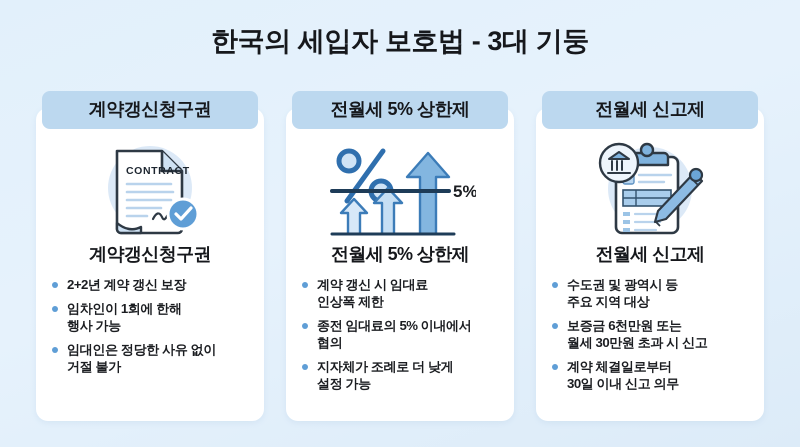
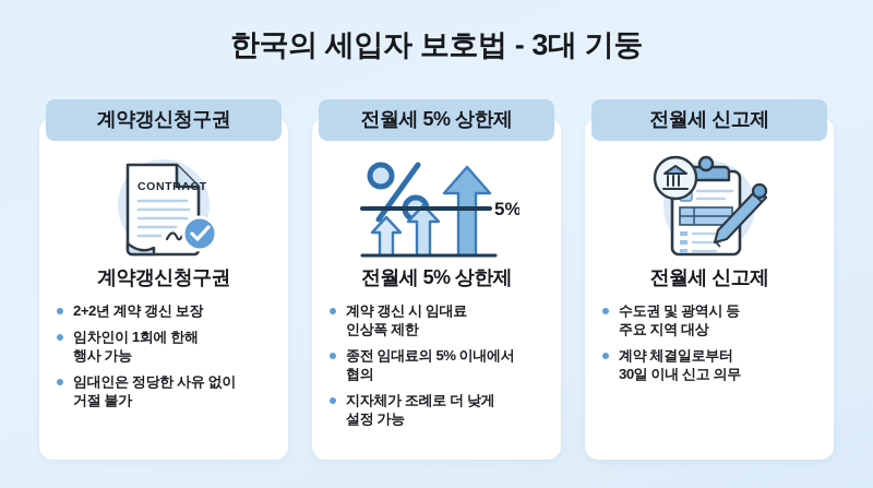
  한국의 세입자 보호법 - 3대 기둥
  계약갱신청구권
  CONTRACT
  계약갱신청구권
  2+2년 계약 갱신 보장
  임차인이 1회에 한해
  행사 가능
  임대인은 정당한 사유 없이
  거절 불가
  전월세 5% 상한제
  5%
  전월세 5% 상한제
  계약 갱신 시 임대료
  인상폭 제한
  종전 임대료의 5% 이내에서
  협의
  지자체가 조례로 더 낮게
  설정 가능
  전월세 신고제
  전월세 신고제
  수도권 및 광역시 등
  주요 지역 대상
- 보증금 6천만원 또는
- 월세 30만원 초과 시 신고
  계약 체결일로부터
  30일 이내 신고 의무
